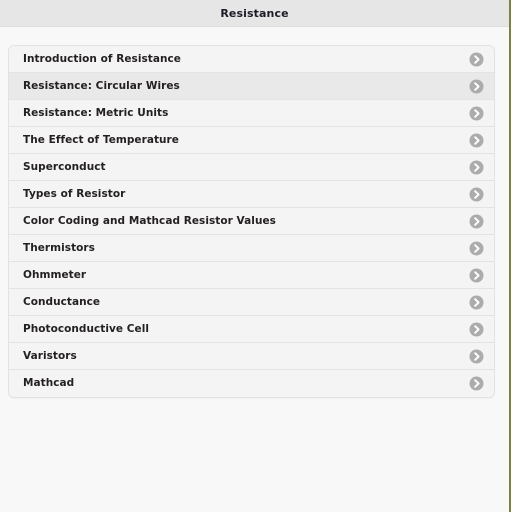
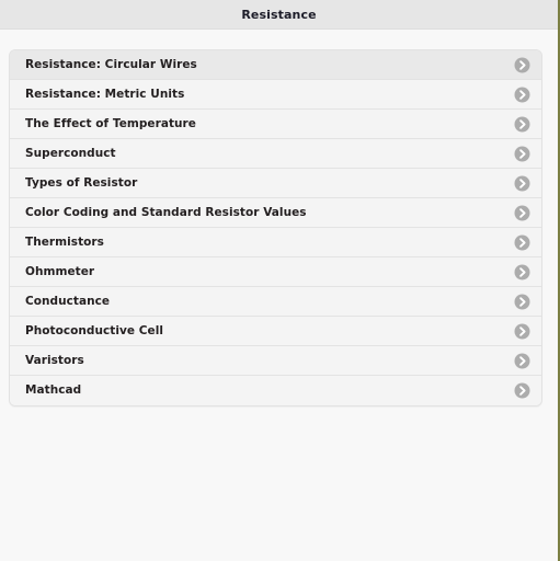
  Resistance
- Introduction of Resistance
  Resistance: Circular Wires
  Resistance: Metric Units
  The Effect of Temperature
  Superconduct
  Types of Resistor
- Color Coding and Mathcad Resistor Values
+ Color Coding and Standard Resistor Values
  Thermistors
  Ohmmeter
  Conductance
  Photoconductive Cell
  Varistors
  Mathcad
